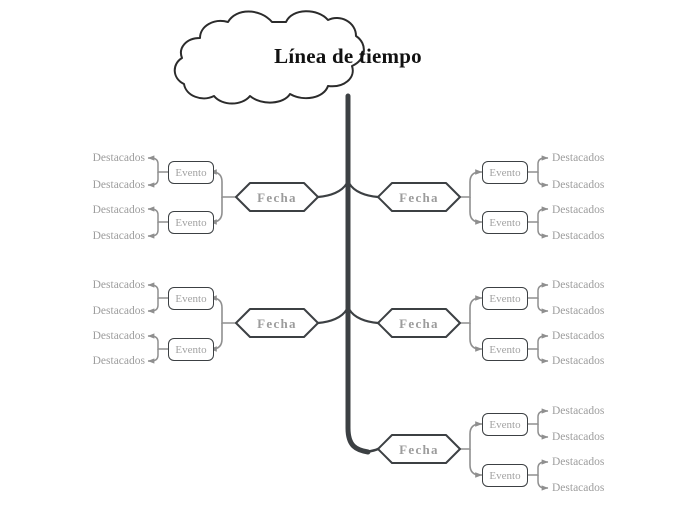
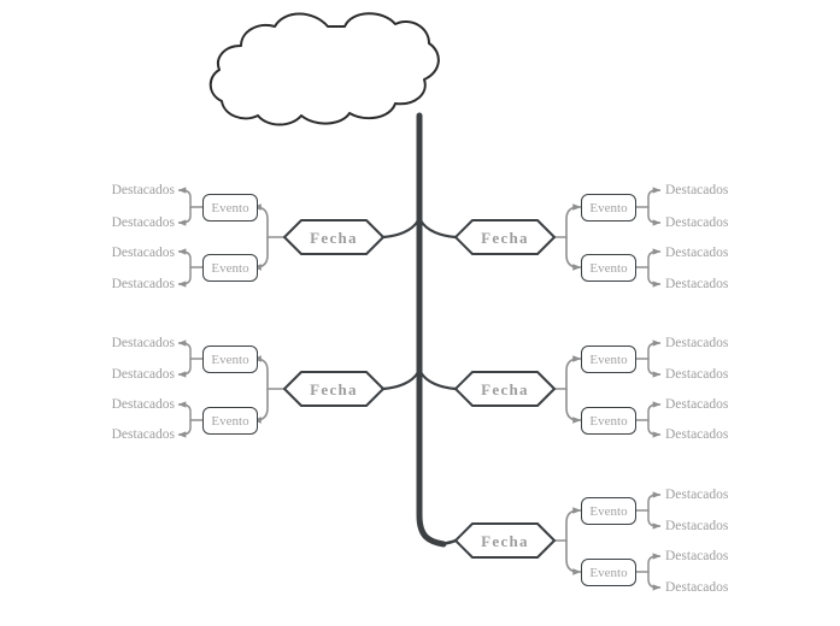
- Línea de tiempo
  Fecha
  Fecha
  Fecha
  Fecha
  Fecha
  Evento
  Evento
  Evento
  Evento
  Evento
  Evento
  Evento
  Evento
  Evento
  Evento
  Destacados
  Destacados
  Destacados
  Destacados
  Destacados
  Destacados
  Destacados
  Destacados
  Destacados
  Destacados
  Destacados
  Destacados
  Destacados
  Destacados
  Destacados
  Destacados
  Destacados
  Destacados
  Destacados
  Destacados
